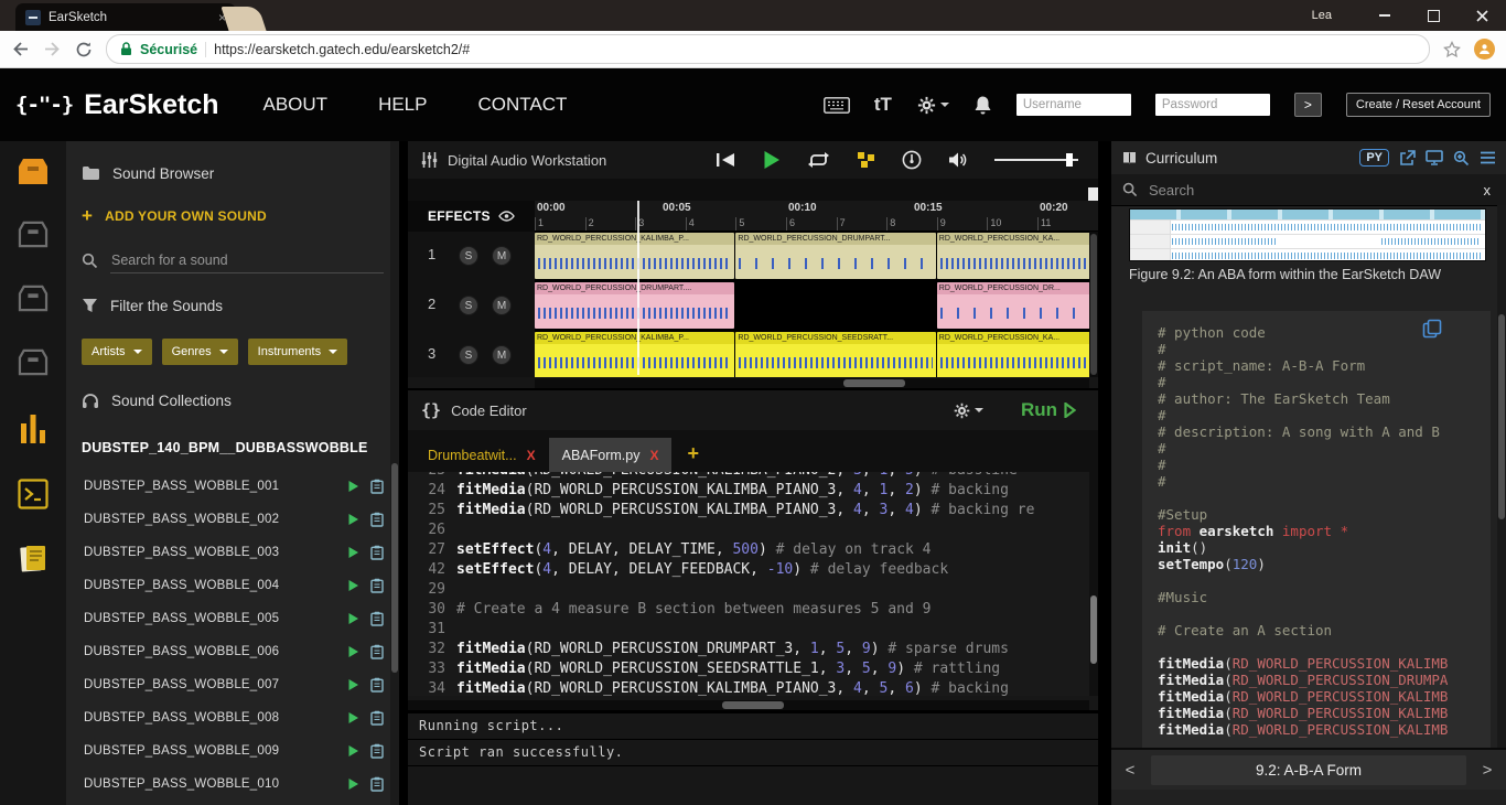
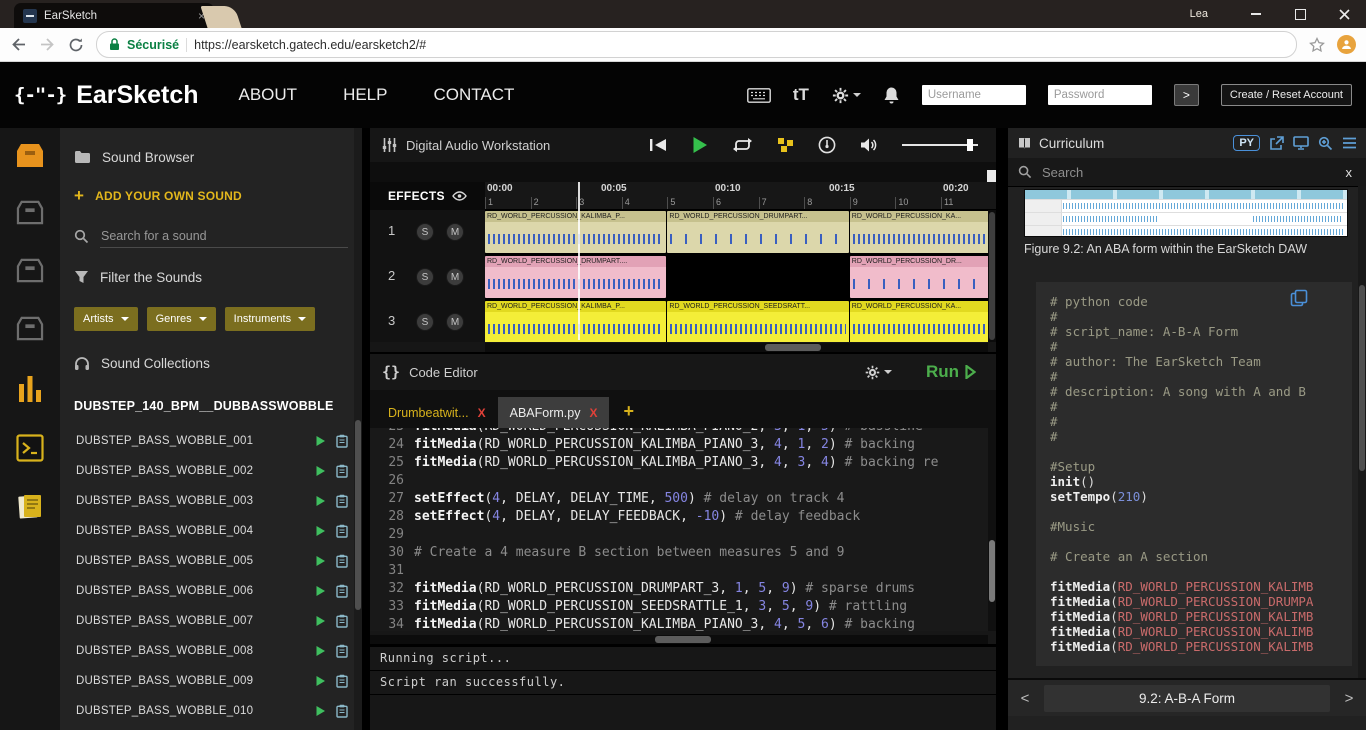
  EarSketch
  ×
  Lea
  Sécurisé
  https://earsketch.gatech.edu/earsketch2/#
  {-"-}
  EarSketch
  ABOUT
  HELP
  CONTACT
  tT
  Username
  Password
  >
  Create / Reset Account
  Sound Browser
  +
  ADD YOUR OWN SOUND
  Search for a sound
  Filter the Sounds
  Artists
  Genres
  Instruments
  Sound Collections
  DUBSTEP_140_BPM__DUBBASSWOBBLE
  DUBSTEP_BASS_WOBBLE_001
  DUBSTEP_BASS_WOBBLE_002
  DUBSTEP_BASS_WOBBLE_003
  DUBSTEP_BASS_WOBBLE_004
  DUBSTEP_BASS_WOBBLE_005
  DUBSTEP_BASS_WOBBLE_006
  DUBSTEP_BASS_WOBBLE_007
  DUBSTEP_BASS_WOBBLE_008
  DUBSTEP_BASS_WOBBLE_009
  DUBSTEP_BASS_WOBBLE_010
  Digital Audio Workstation
  EFFECTS
  00:00
  00:05
  00:10
  00:15
  00:20
  1
  2
  3
  4
  5
  6
  7
  8
  9
  10
  11
  1
  S
  M
  2
  S
  M
  3
  S
  M
  {}
  Code Editor
  Run
  Drumbeatwit...
  X
  ABAForm.py
  X
  +
  24
  fitMedia(RD_WORLD_PERCUSSION_KALIMBA_PIANO_3, 4, 1, 2) # backing
  25
  fitMedia(RD_WORLD_PERCUSSION_KALIMBA_PIANO_3, 4, 3, 4) # backing re
  26
  27
  setEffect(4, DELAY, DELAY_TIME, 500) # delay on track 4
- 42
+ 28
  setEffect(4, DELAY, DELAY_FEEDBACK, -10) # delay feedback
  29
  30
  # Create a 4 measure B section between measures 5 and 9
  31
  32
  fitMedia(RD_WORLD_PERCUSSION_DRUMPART_3, 1, 5, 9) # sparse drums
  33
  fitMedia(RD_WORLD_PERCUSSION_SEEDSRATTLE_1, 3, 5, 9) # rattling
  34
  fitMedia(RD_WORLD_PERCUSSION_KALIMBA_PIANO_3, 4, 5, 6) # backing
  Running script...
  Script ran successfully.
  Curriculum
  PY
  Search
  x
  Figure 9.2: An ABA form within the EarSketch DAW
  # python code
  #
  # script_name: A-B-A Form
  #
  # author: The EarSketch Team
  #
  # description: A song with A and B
  #
  #
  #
  #Setup
- from earsketch import *
  init()
- setTempo(120)
+ setTempo(210)
  #Music
  # Create an A section
  fitMedia(RD_WORLD_PERCUSSION_KALIMB
  fitMedia(RD_WORLD_PERCUSSION_DRUMPA
  fitMedia(RD_WORLD_PERCUSSION_KALIMB
  fitMedia(RD_WORLD_PERCUSSION_KALIMB
  fitMedia(RD_WORLD_PERCUSSION_KALIMB
  <
  9.2: A-B-A Form
  >
